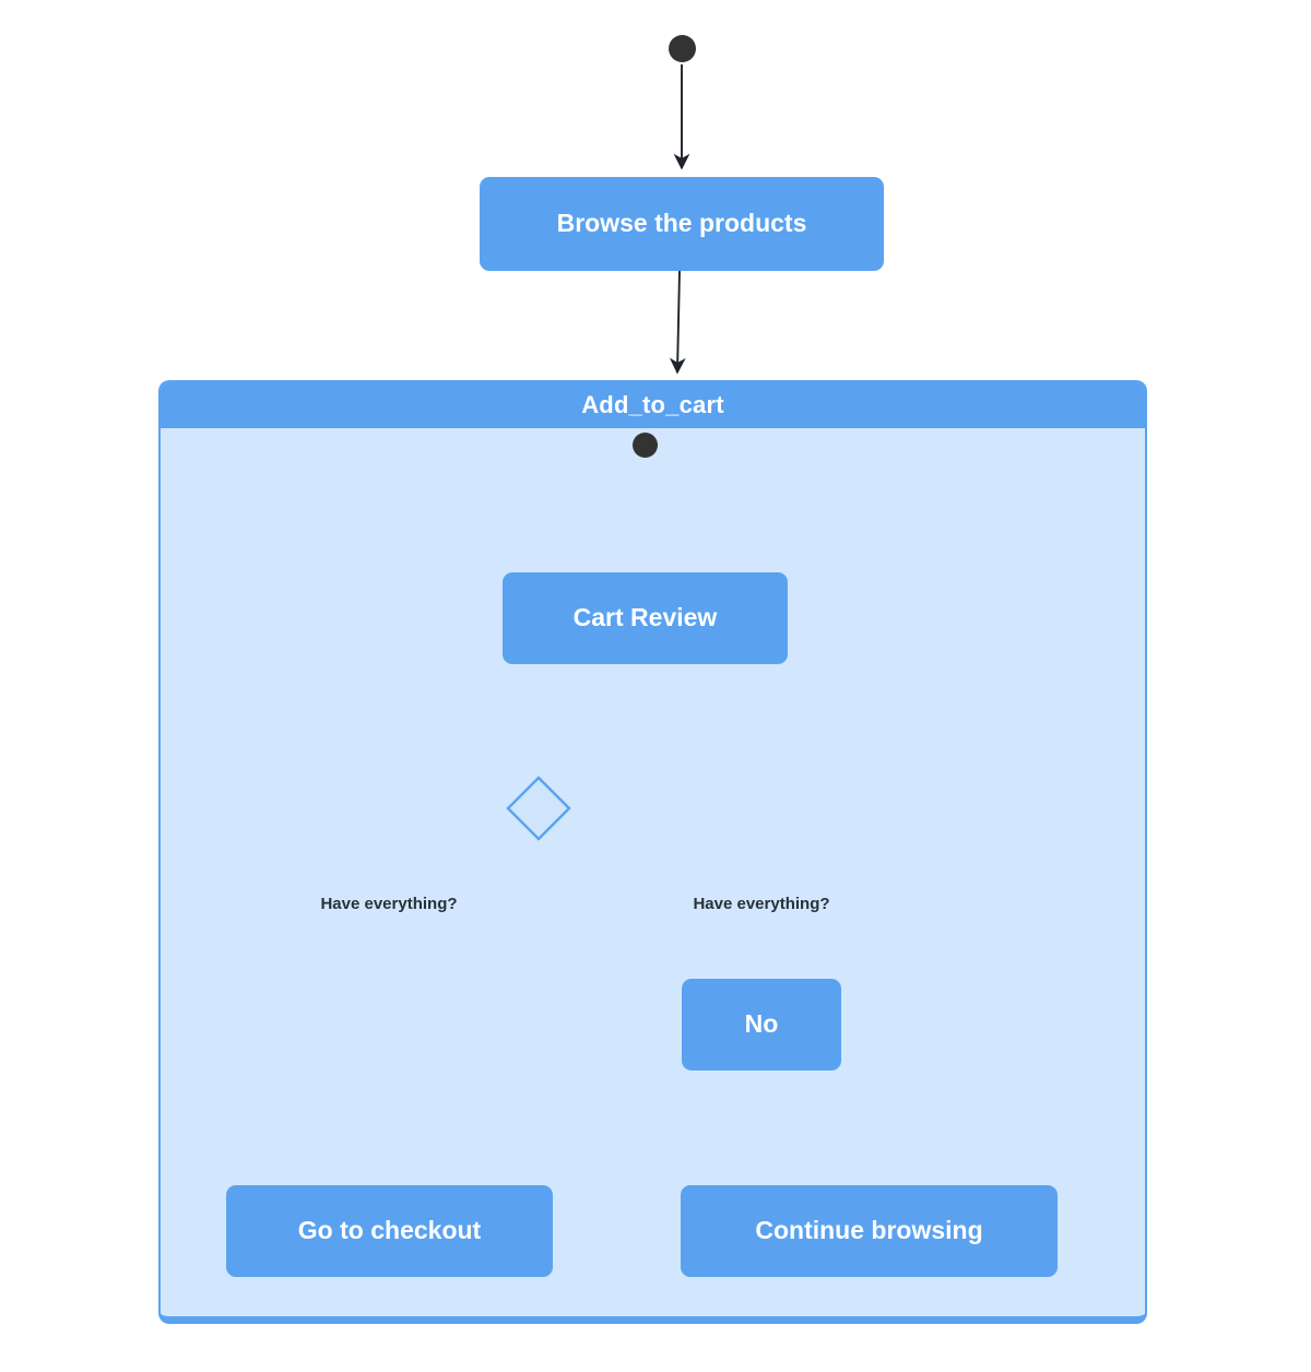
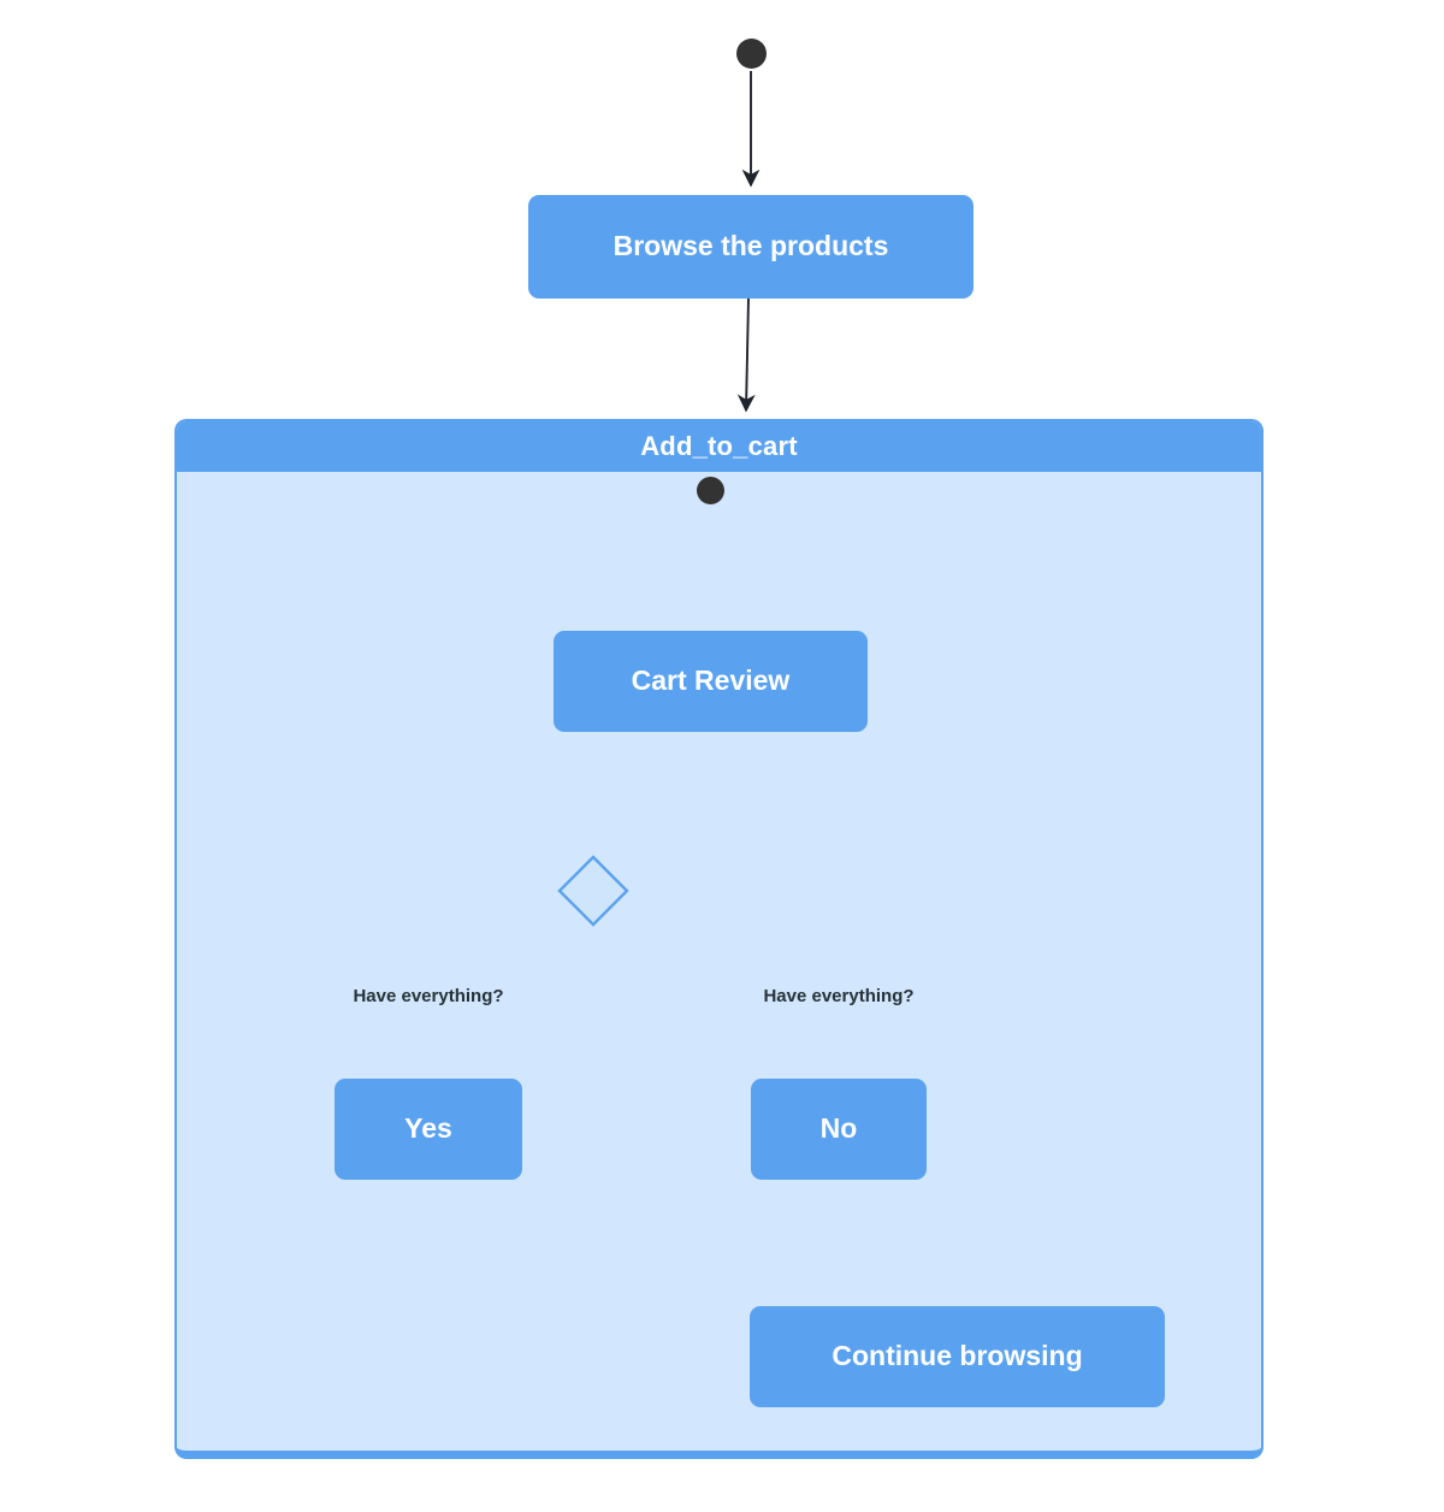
  Browse the products
  Add_to_cart
  Cart Review
  Have everything?
  Have everything?
+ Yes
  No
- Go to checkout
  Continue browsing
